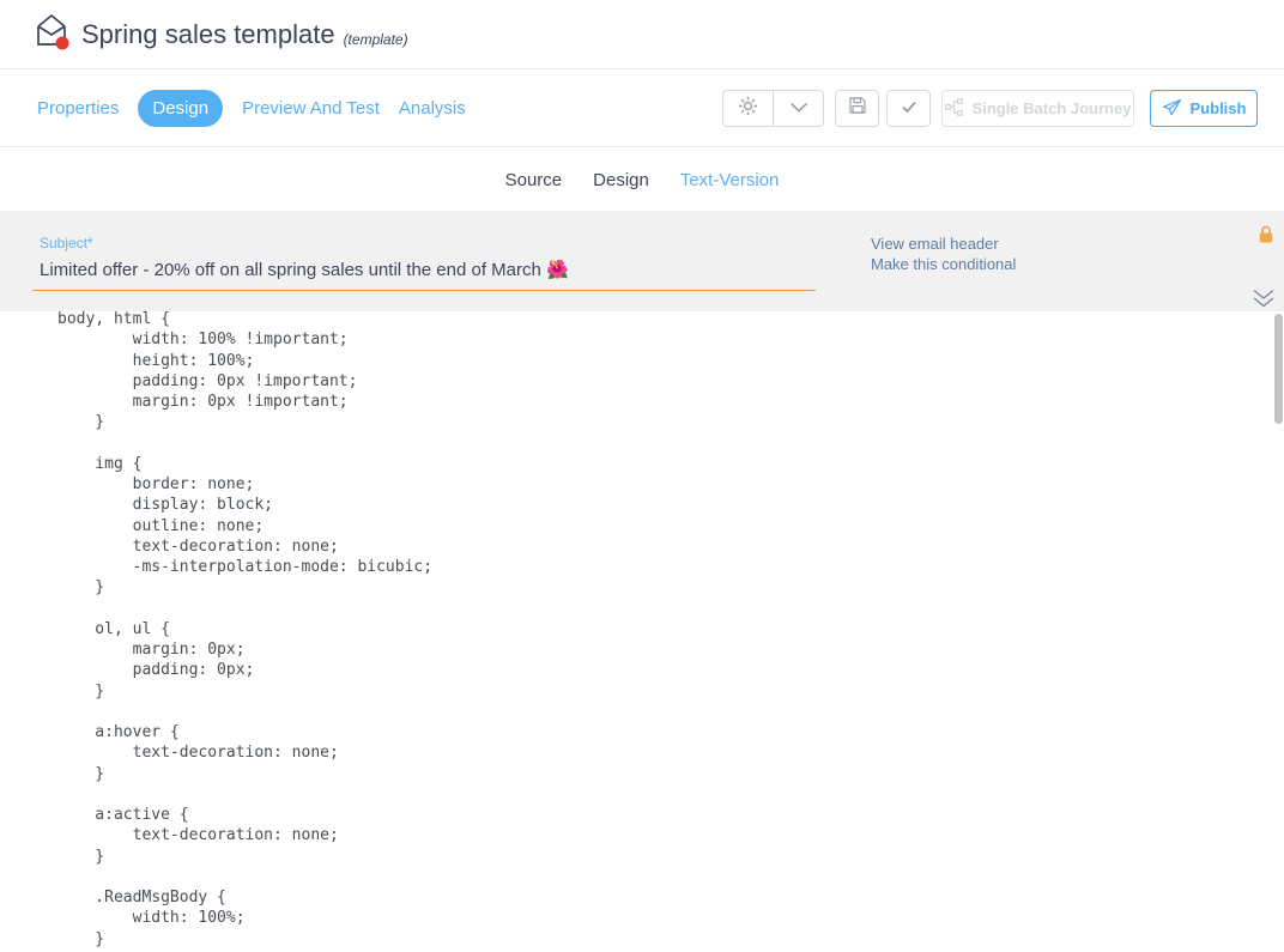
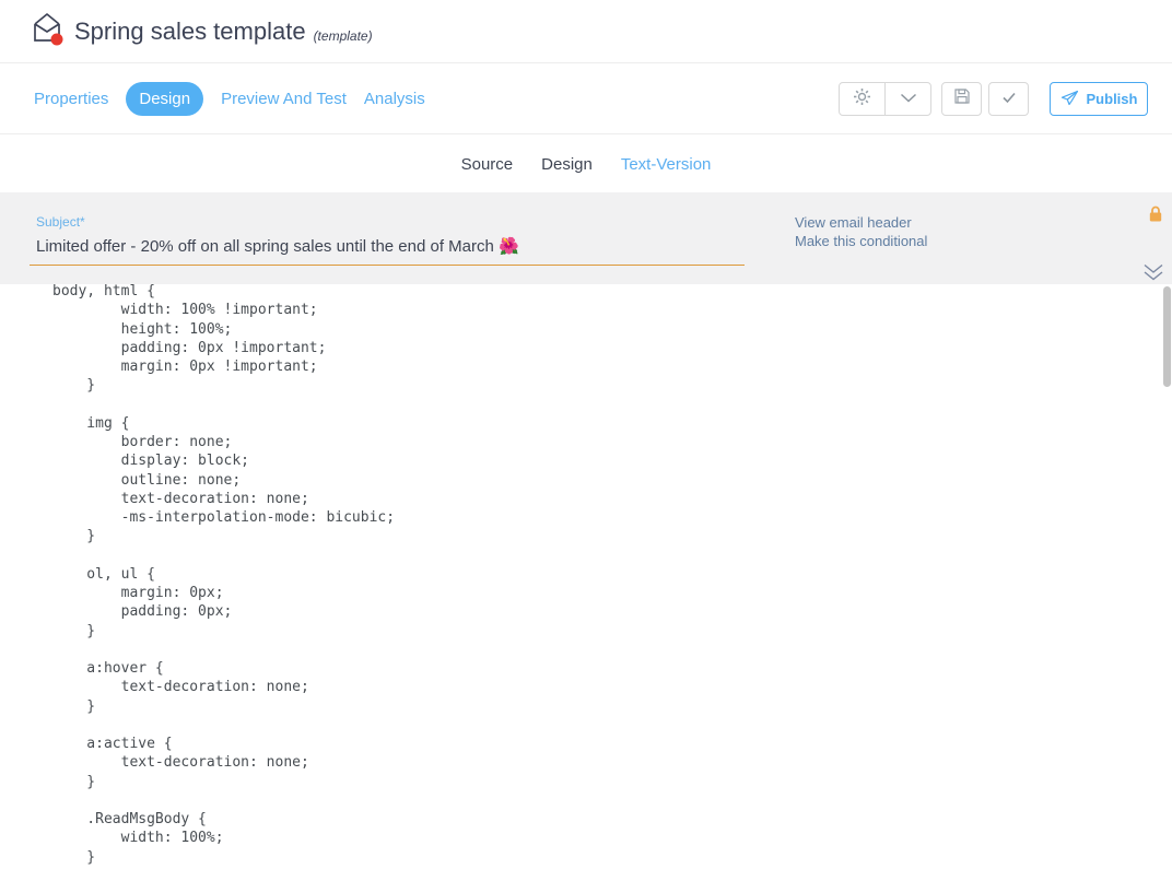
  Spring sales template
  (template)
  Properties
  Design
  Preview And Test
  Analysis
- Single Batch Journey
  Publish
  Source
  Design
  Text-Version
  Subject*
  Limited offer - 20% off on all spring sales until the end of March 🌺
  View email header
  Make this conditional
  body, html {
  width: 100% !important;
  height: 100%;
  padding: 0px !important;
  margin: 0px !important;
  }
  img {
  border: none;
  display: block;
  outline: none;
  text-decoration: none;
  -ms-interpolation-mode: bicubic;
  }
  ol, ul {
  margin: 0px;
  padding: 0px;
  }
  a:hover {
  text-decoration: none;
  }
  a:active {
  text-decoration: none;
  }
  .ReadMsgBody {
  width: 100%;
  }
